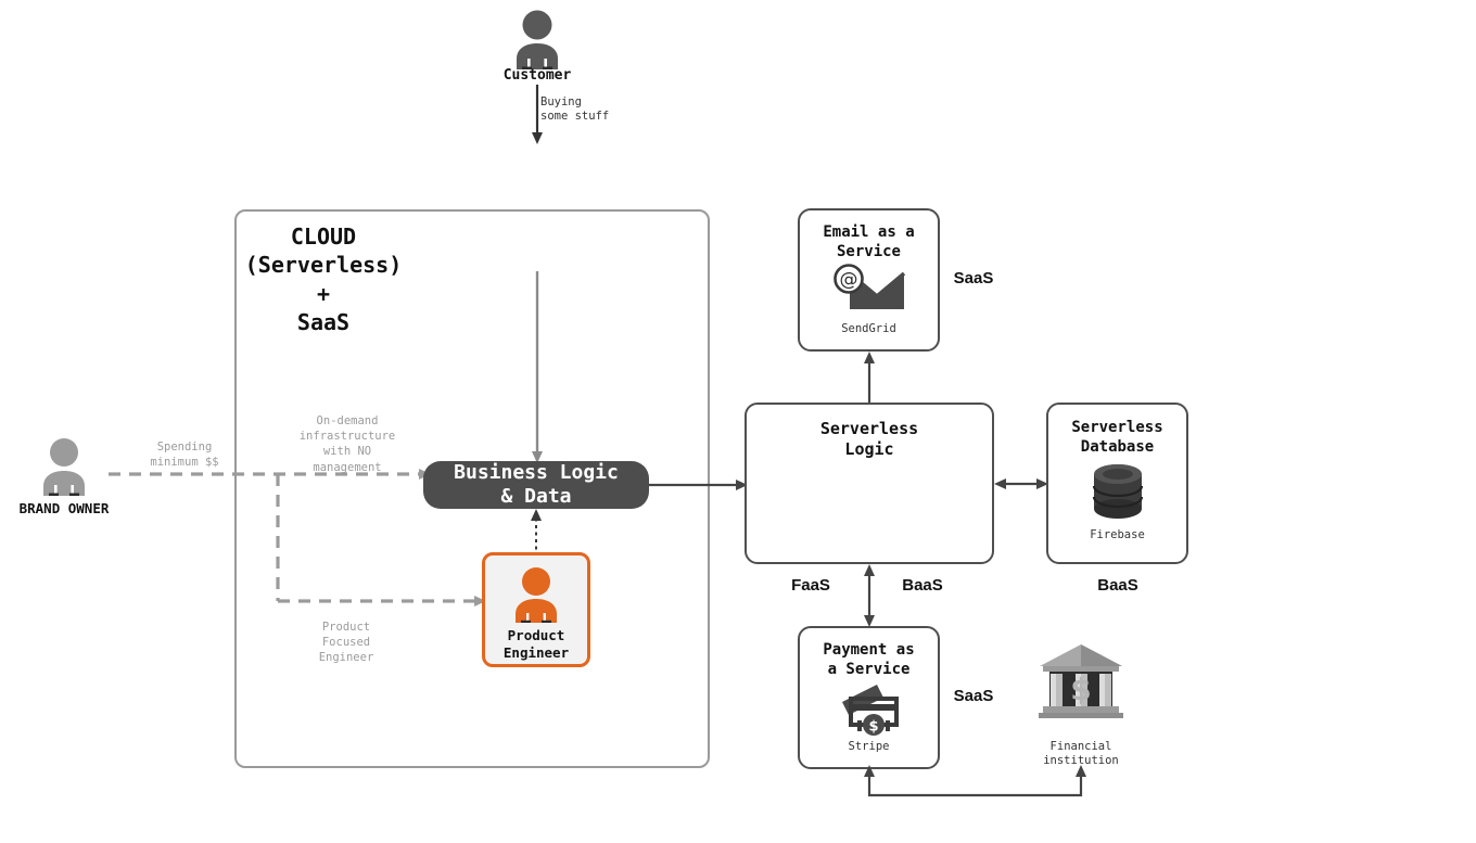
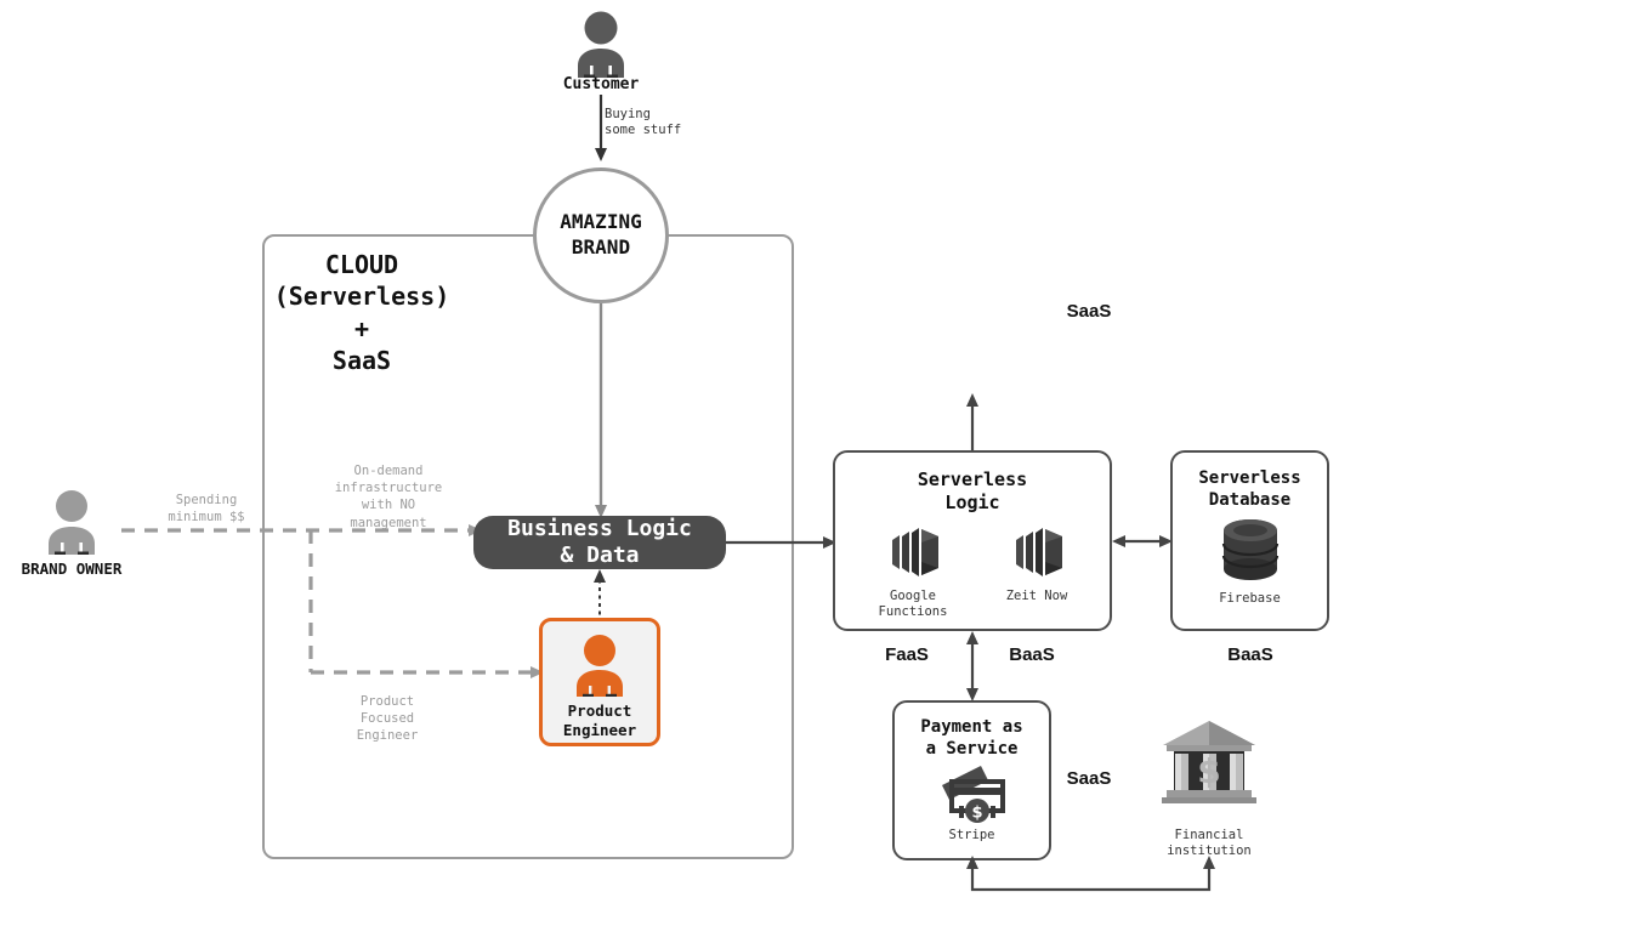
  Customer
  Buying
  some stuff
  CLOUD
  (Serverless)
  +
  SaaS
+ AMAZING
+ BRAND
  BRAND OWNER
  Spending
  minimum $$
  On-demand
  infrastructure
  with NO
  management
  Product
  Focused
  Engineer
  Business Logic
  & Data
  Product
  Engineer
- Email as a
- Service
- @
- SendGrid
  SaaS
  Serverless
  Logic
+ Google
+ Functions
+ Zeit Now
  FaaS
  BaaS
  Serverless
  Database
  Firebase
  BaaS
  Payment as
  a Service
  $
  Stripe
  SaaS
  $
  Financial
  institution
